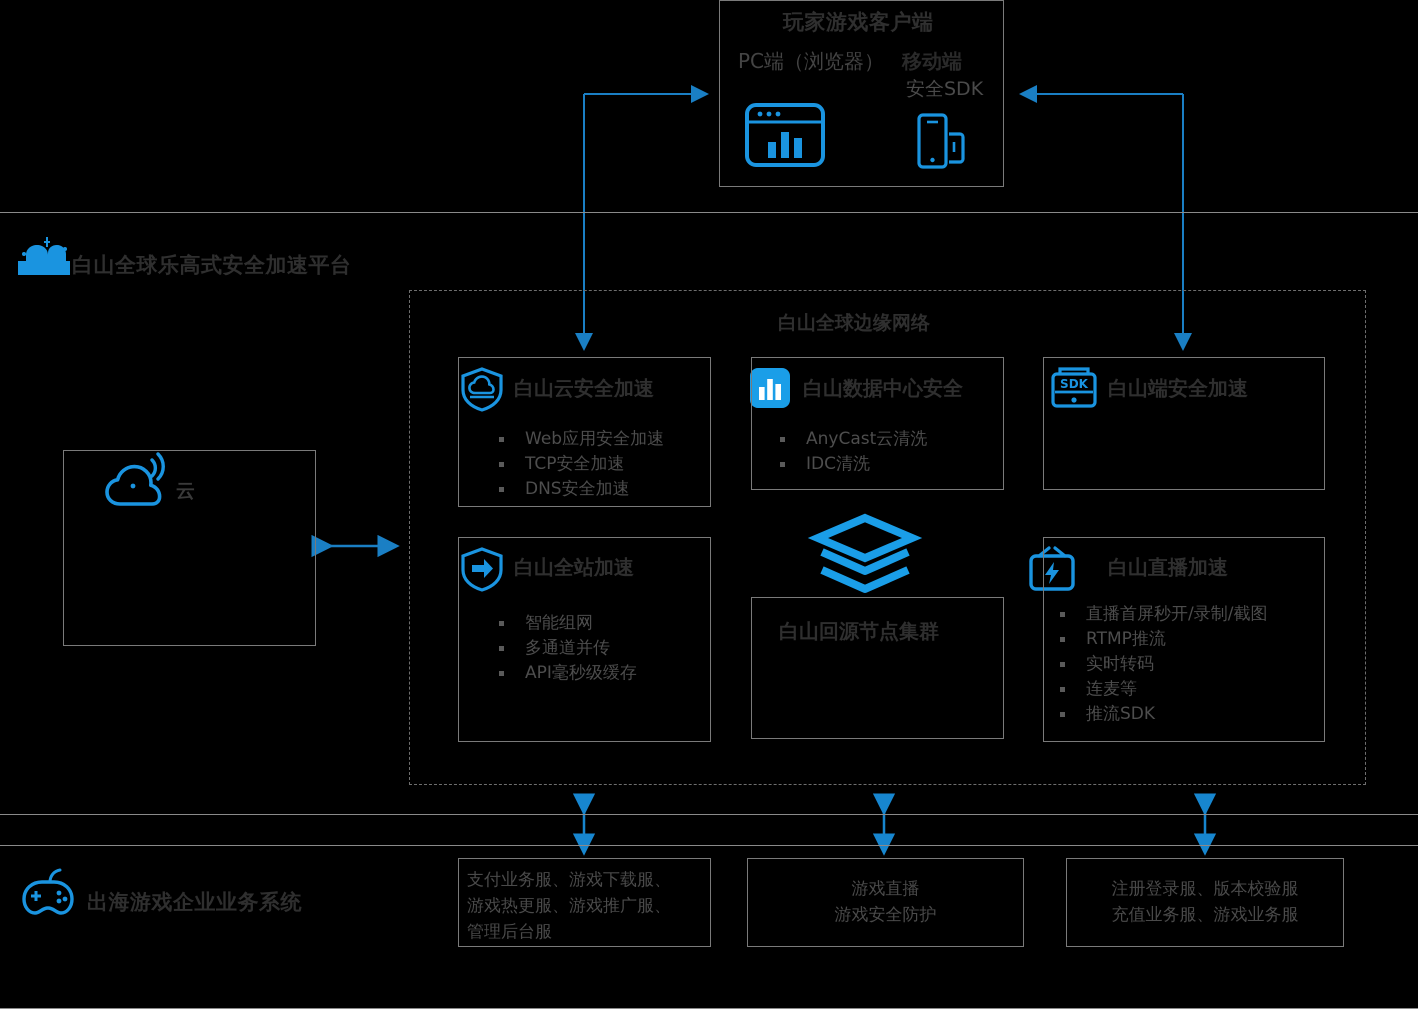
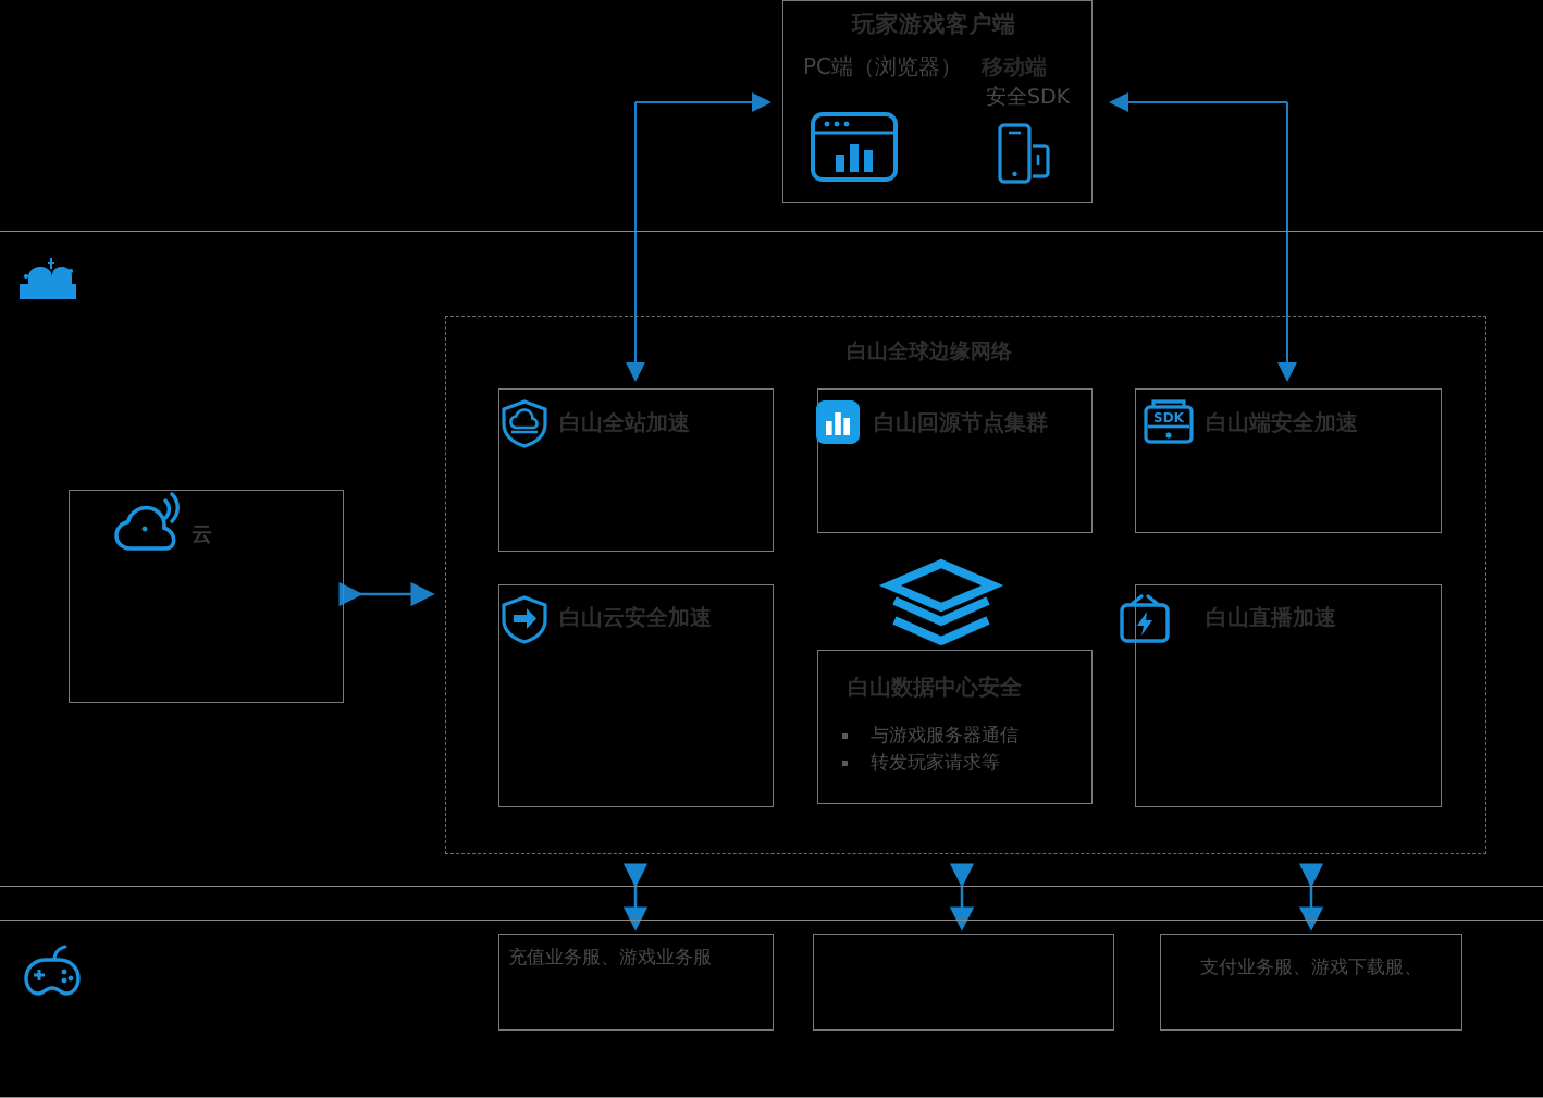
  SDK
  玩家游戏客户端
  PC端（浏览器）
  移动端
  安全SDK
- 白山全球乐高式安全加速平台
  云
  白山全球边缘网络
- 白山云安全加速
+ 白山全站加速
- Web应用安全加速
- TCP安全加速
- DNS安全加速
- 白山数据中心安全
+ 白山回源节点集群
- AnyCast云清洗
- IDC清洗
  白山端安全加速
- 白山全站加速
+ 白山云安全加速
- 智能组网
- 多通道并传
- API毫秒级缓存
- 白山回源节点集群
+ 白山数据中心安全
+ 与游戏服务器通信
+ 转发玩家请求等
  白山直播加速
- 直播首屏秒开/录制/截图
- RTMP推流
- 实时转码
- 连麦等
- 推流SDK
- 出海游戏企业业务系统
- 支付业务服、游戏下载服、
+ 充值业务服、游戏业务服
- 游戏热更服、游戏推广服、
- 管理后台服
- 游戏直播
- 游戏安全防护
- 注册登录服、版本校验服
- 充值业务服、游戏业务服
+ 支付业务服、游戏下载服、
